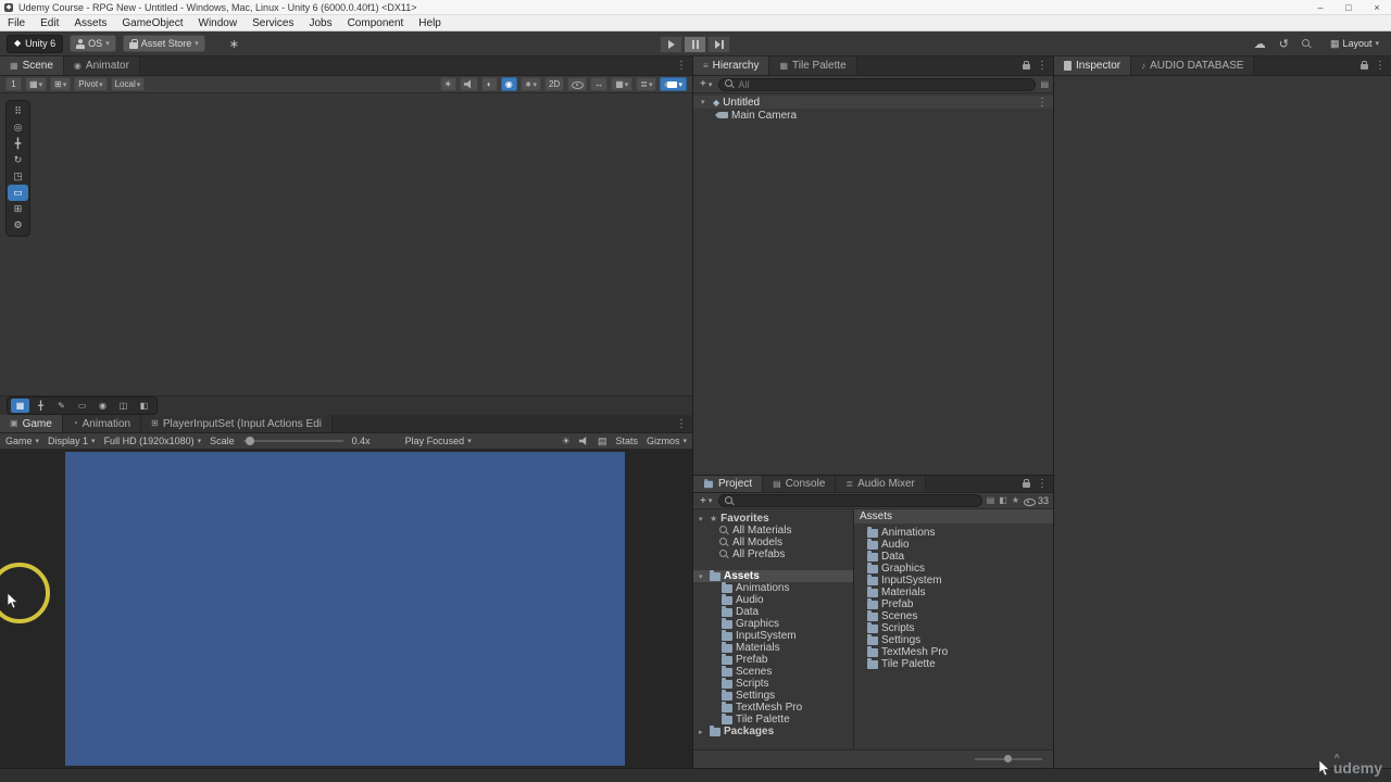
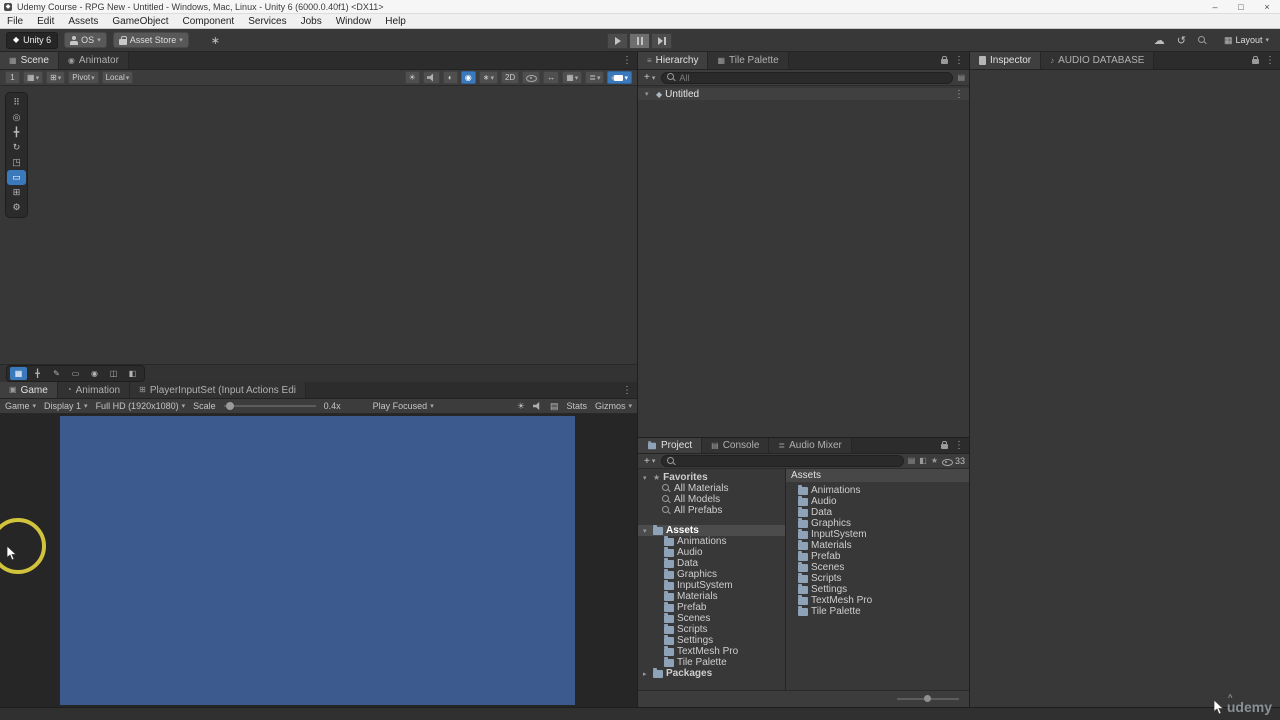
  Udemy Course - RPG New - Untitled - Windows, Mac, Linux - Unity 6 (6000.0.40f1) <DX11>
  –
  □
  ×
  File
  Edit
  Assets
  GameObject
- Window
+ Component
  Services
  Jobs
- Component
+ Window
  Help
  ◆
  Unity 6
  OS
  Asset Store
  ∗
  ☁
  ↺
  ▦
  Layout
  ▦
  Scene
  ◉
  Animator
  ⋮
  1
  ▦
  ⊞
  Pivot
  Local
  ☀
  ◐
  ◉
  ∗
  2D
  ↔
  ▦
  ≣
  ⠿
  ◎
  ╋
  ↻
  ◳
  ▭
  ⊞
  ⚙
  ▦
  ╋
  ✎
  ▭
  ◉
  ◫
  ◧
  ▣
  Game
  ◔
  Animation
  ⊞
  PlayerInputSet (Input Actions Edi
  ⋮
  Game
  Display 1
  Full HD (1920x1080)
  Scale
  0.4x
  Play Focused
  ☀
  ▤
  Stats
  Gizmos
  ≡
  Hierarchy
  ▦
  Tile Palette
  ⋮
  +
  All
  ▤
  ◆
  Untitled
  ⋮
- Main Camera
  Project
  ▤
  Console
  ≣
  Audio Mixer
  ⋮
  +
  ▤
  ◧
  ★
  33
  ★
  Favorites
  All Materials
  All Models
  All Prefabs
  Assets
  Animations
  Audio
  Data
  Graphics
  InputSystem
  Materials
  Prefab
  Scenes
  Scripts
  Settings
  TextMesh Pro
  Tile Palette
  Packages
  Assets
  Animations
  Audio
  Data
  Graphics
  InputSystem
  Materials
  Prefab
  Scenes
  Scripts
  Settings
  TextMesh Pro
  Tile Palette
  Inspector
  ♪
  AUDIO DATABASE
  ⋮
  ^
  udemy
